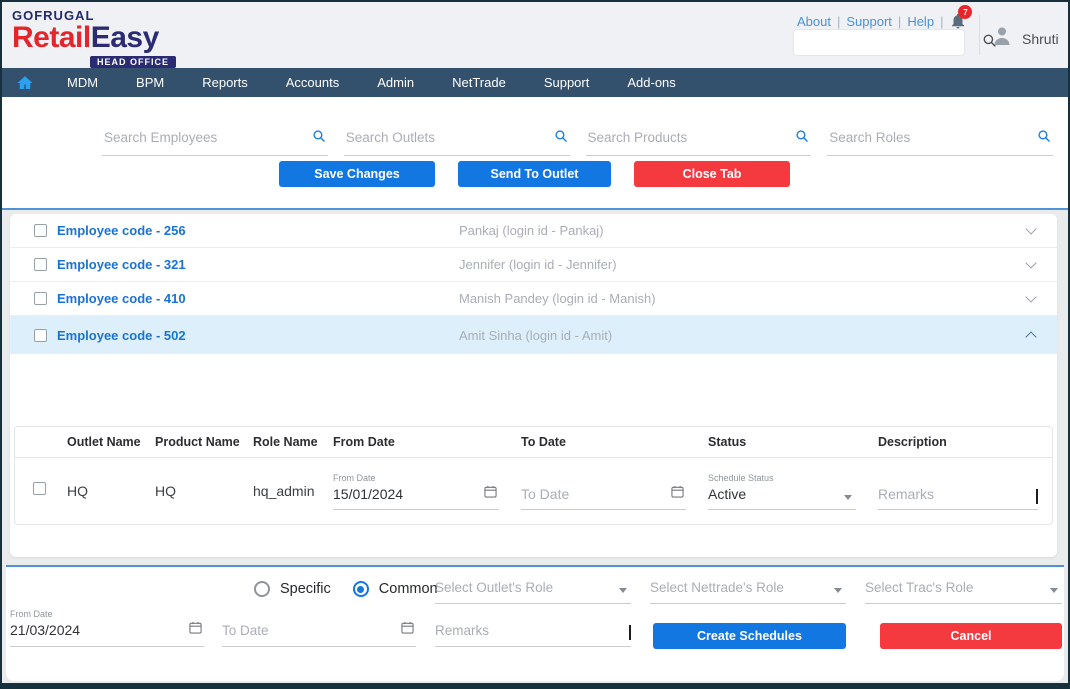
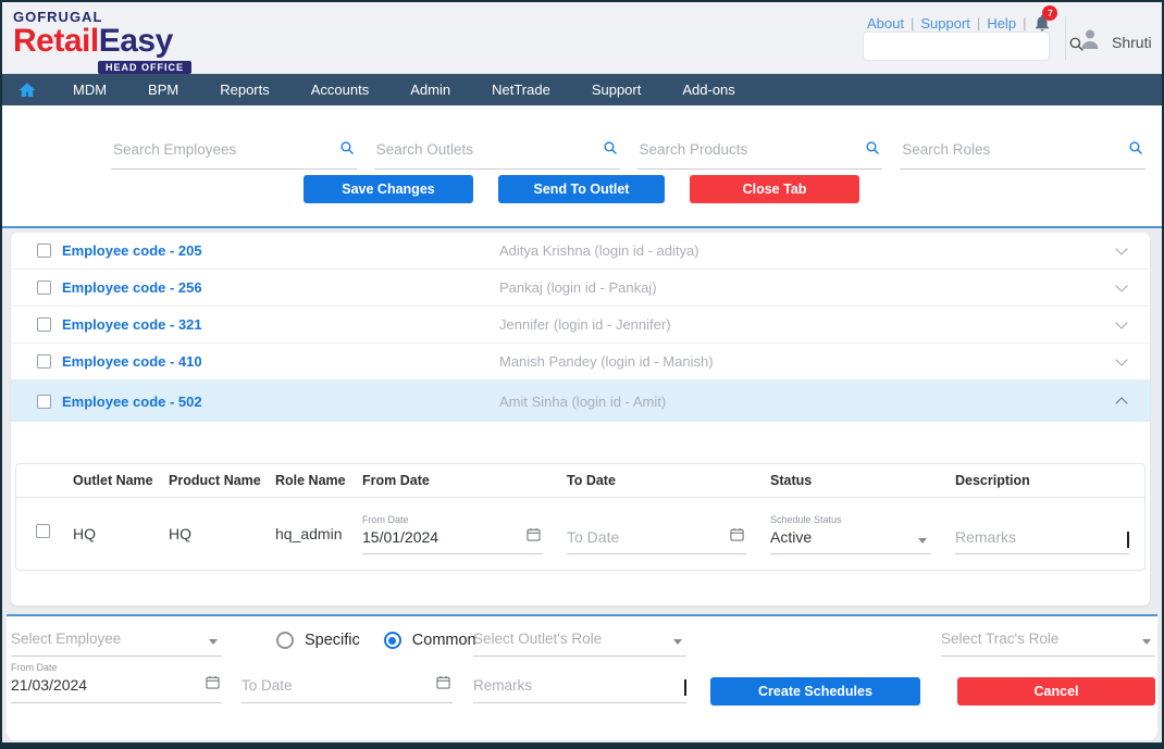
  GOFRUGAL
  RetailEasy
  HEAD OFFICE
  About
  |
  Support
  |
  Help
  |
  7
  Shruti
  MDM
  BPM
  Reports
  Accounts
  Admin
  NetTrade
  Support
  Add-ons
  Search Employees
  Search Outlets
  Search Products
  Search Roles
  Save Changes
  Send To Outlet
  Close Tab
+ Employee code - 205
+ Aditya Krishna (login id - aditya)
  Employee code - 256
  Pankaj (login id - Pankaj)
  Employee code - 321
  Jennifer (login id - Jennifer)
  Employee code - 410
  Manish Pandey (login id - Manish)
  Employee code - 502
  Amit Sinha (login id - Amit)
  Outlet Name
  Product Name
  Role Name
  From Date
  To Date
  Status
  Description
  HQ
  HQ
  hq_admin
  From Date
  15/01/2024
  To Date
  Schedule Status
  Active
  Remarks
+ Select Employee
  Specific
  Common
  Select Outlet's Role
- Select Nettrade's Role
  Select Trac's Role
  From Date
  21/03/2024
  To Date
  Remarks
  Create Schedules
  Cancel
